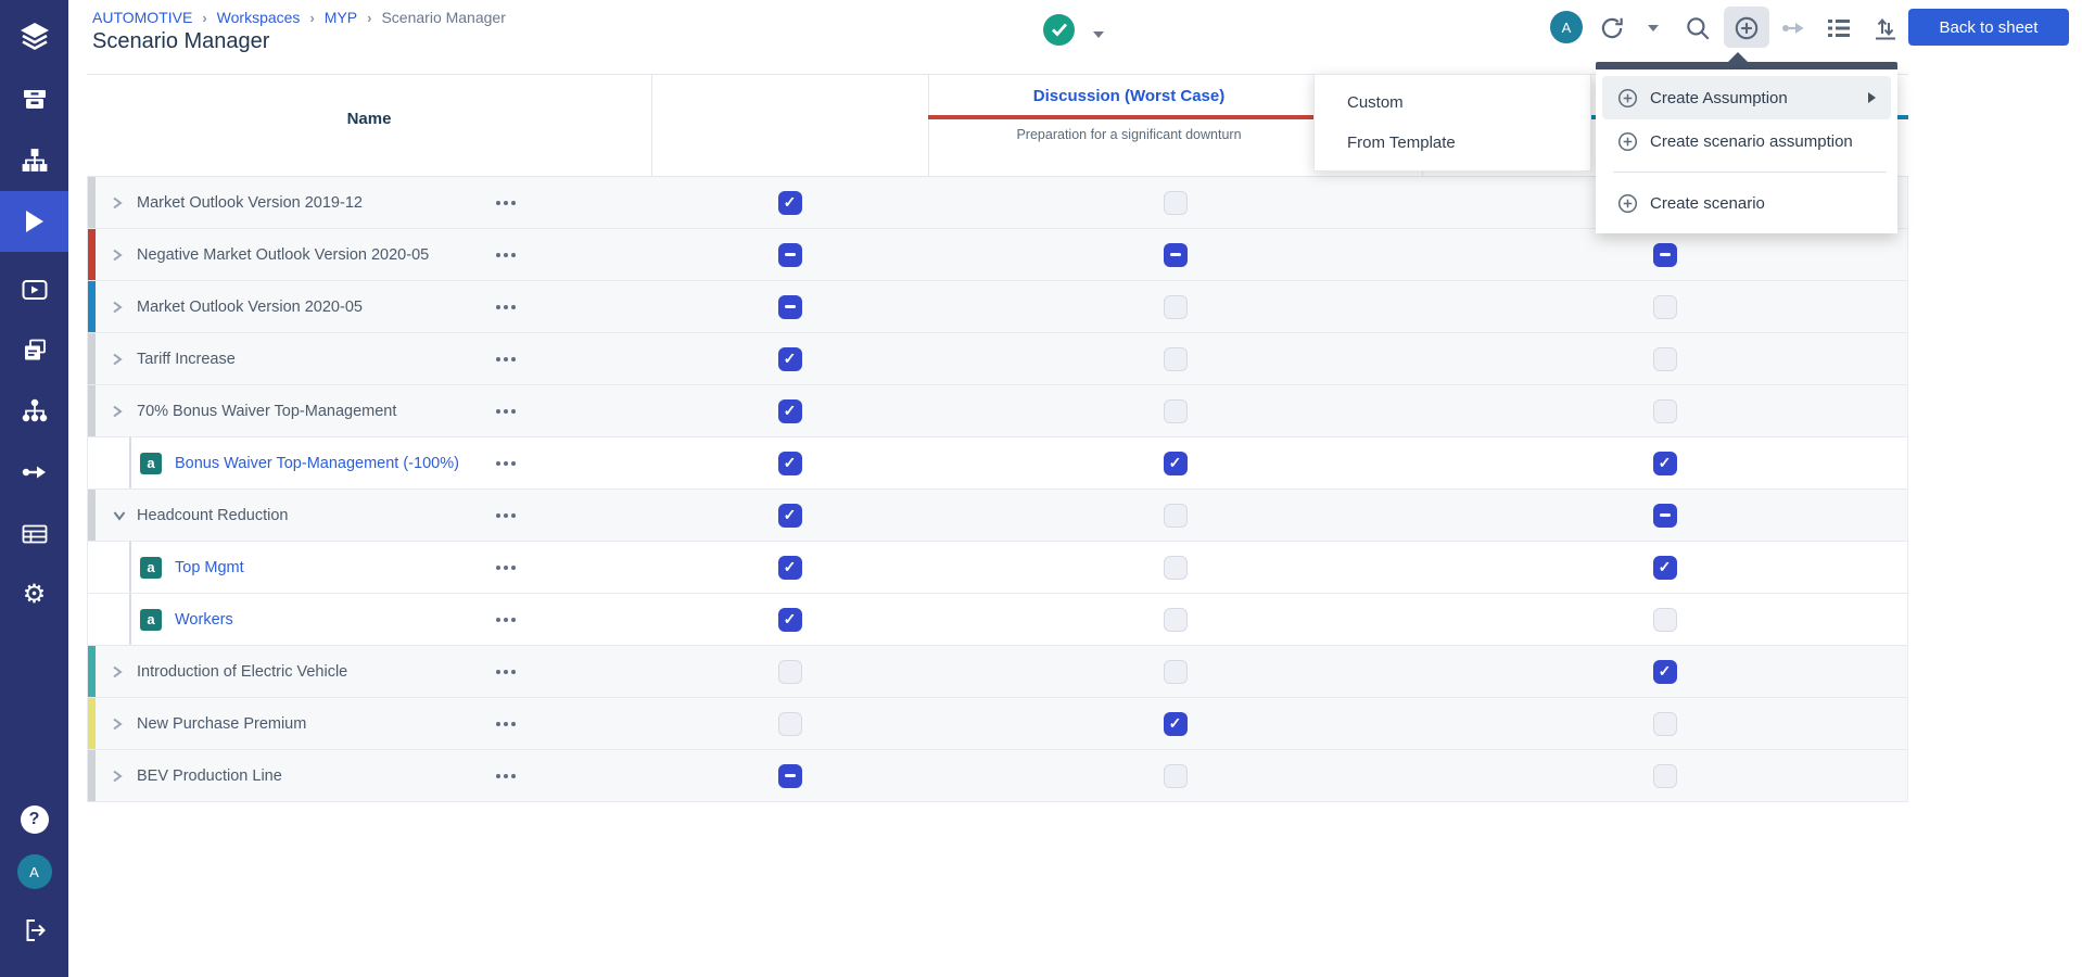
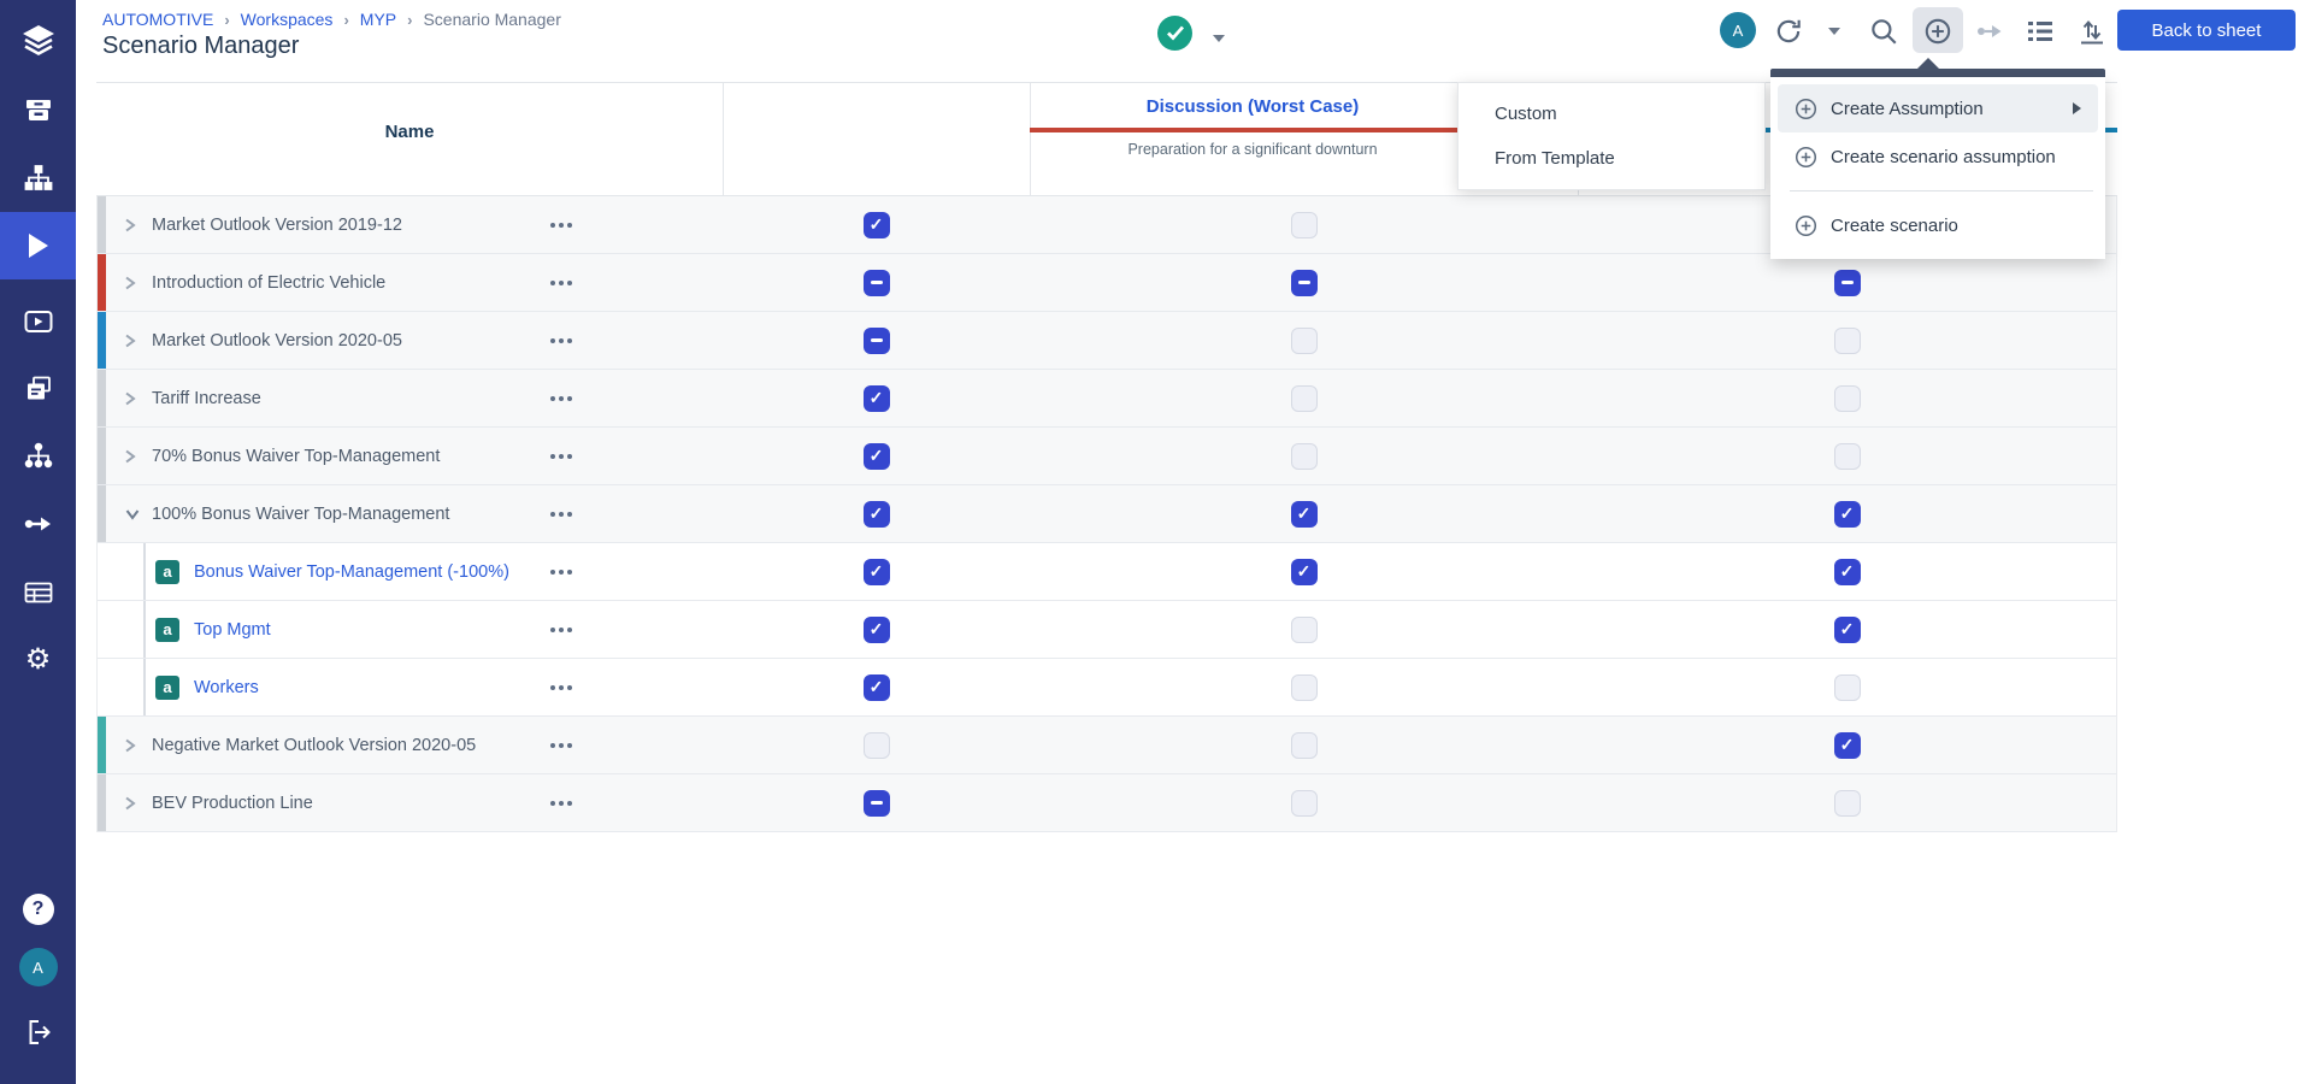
  ⚙
  ?
  A
  AUTOMOTIVE
  ›
  Workspaces
  ›
  MYP
  ›
  Scenario Manager
  Scenario Manager
  A
  Back to sheet
  Name
  Discussion (Worst Case)
  Preparation for a significant downturn
  Market Outlook Version 2019-12
- Negative Market Outlook Version 2020-05
+ Introduction of Electric Vehicle
  Market Outlook Version 2020-05
  Tariff Increase
  70% Bonus Waiver Top-Management
+ 100% Bonus Waiver Top-Management
  a
  Bonus Waiver Top-Management (-100%)
- Headcount Reduction
  a
  Top Mgmt
  a
  Workers
- Introduction of Electric Vehicle
+ Negative Market Outlook Version 2020-05
- New Purchase Premium
  BEV Production Line
  Custom
  From Template
  Create Assumption
  Create scenario assumption
  Create scenario
